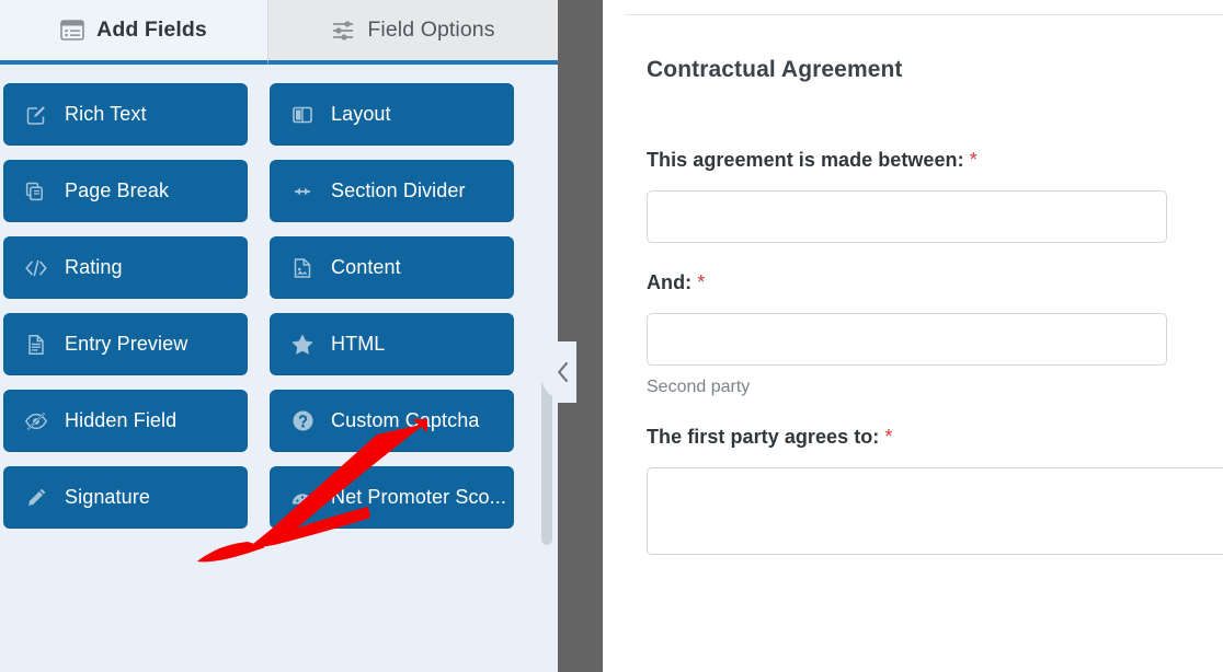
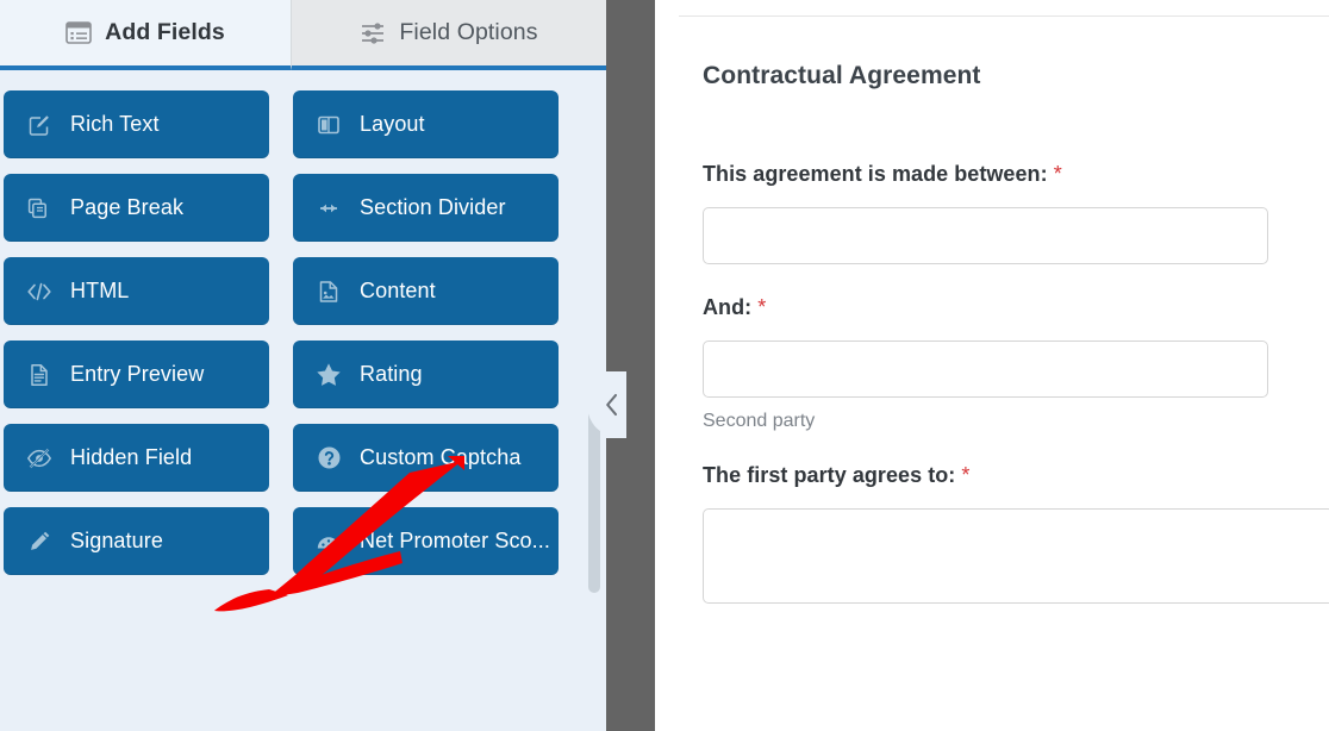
  Add Fields
  Field Options
  Rich Text
  Layout
  Page Break
  Section Divider
- Rating
+ HTML
  Content
  Entry Preview
- HTML
+ Rating
  Hidden Field
  Custom Cptcha
  Signature
  Net Promoter Sco...
  Contractual Agreement
  This agreement is made between: *
  And: *
  Second party
  The first party agrees to: *
